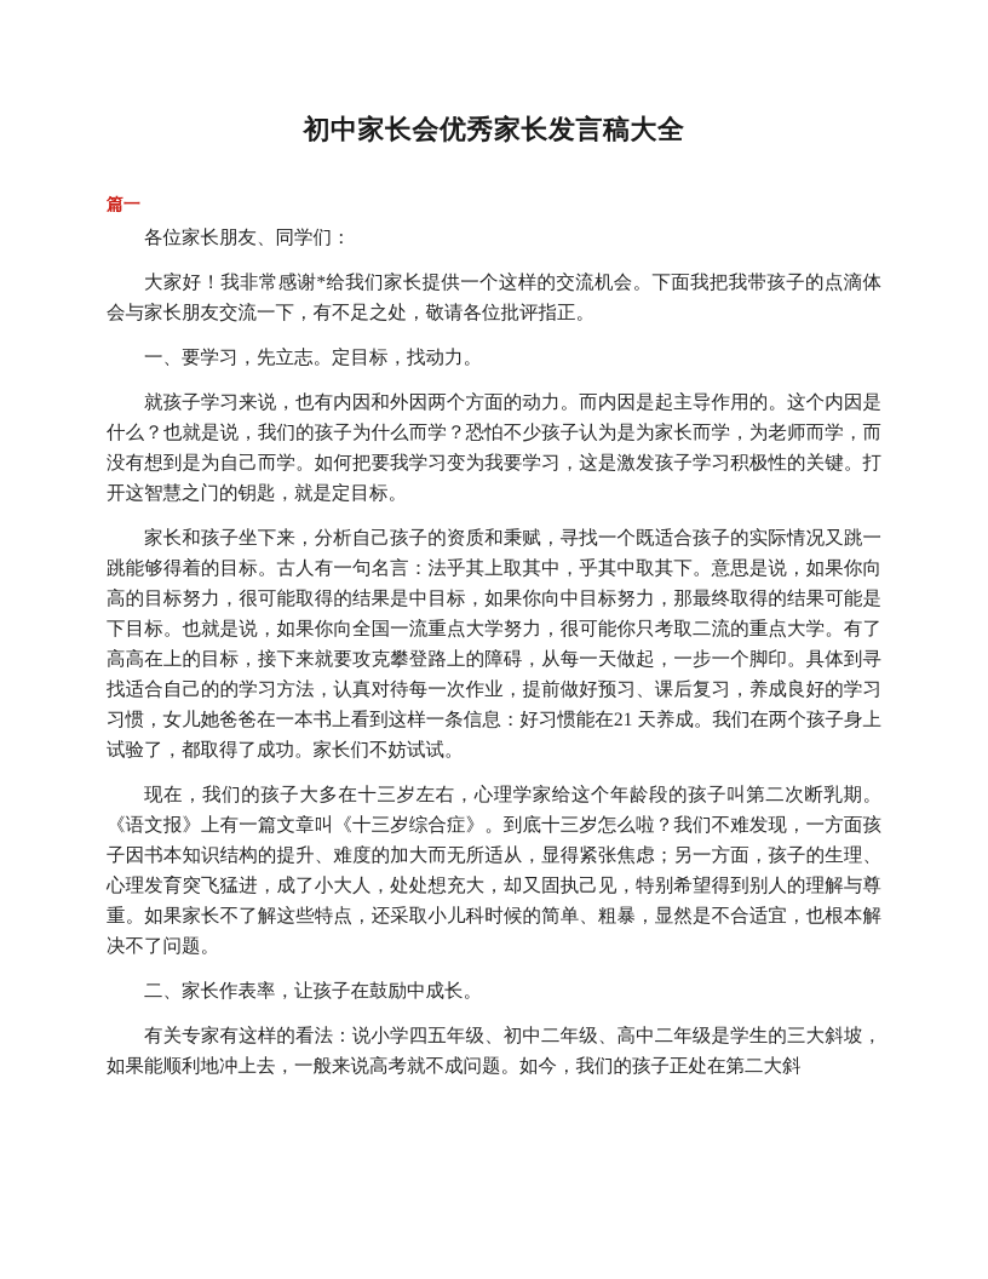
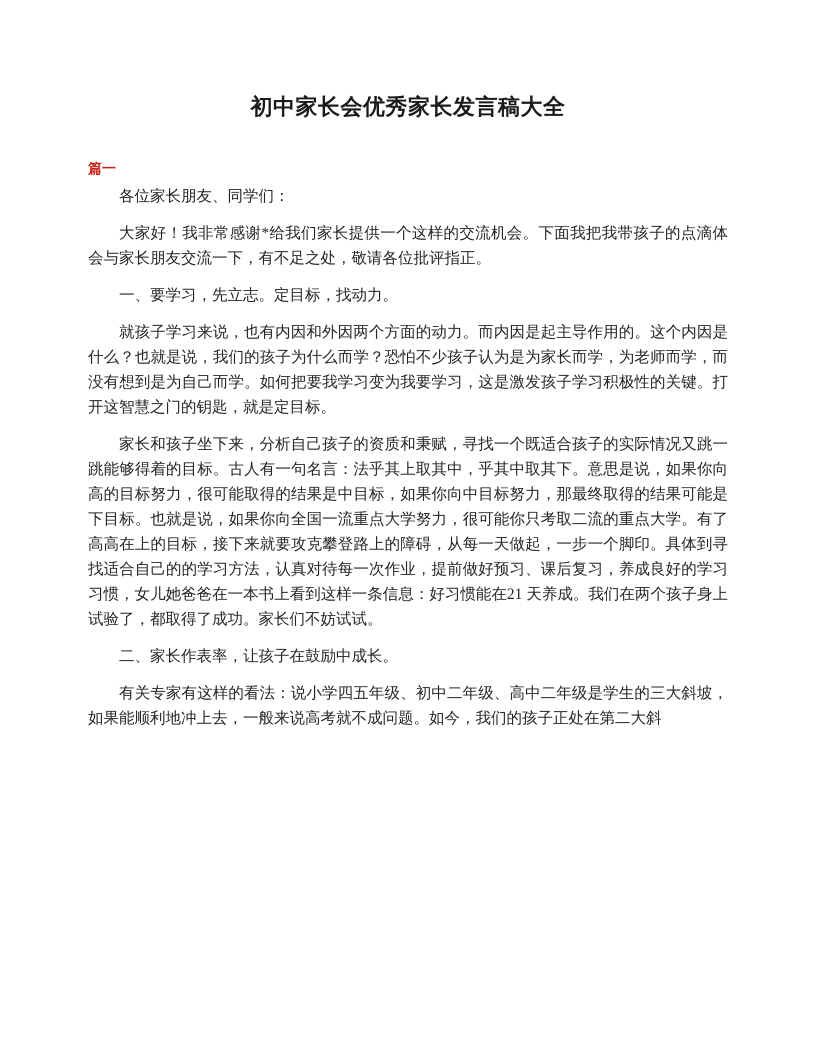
  初中家长会优秀家长发言稿大全
  篇一
  各位家长朋友、同学们：
  大家好！我非常感谢*给我们家长提供一个这样的交流机会。下面我把我带孩子的点滴体会与家长朋友交流一下，有不足之处，敬请各位批评指正。
  一、要学习，先立志。定目标，找动力。
  就孩子学习来说，也有内因和外因两个方面的动力。而内因是起主导作用的。这个内因是什么？也就是说，我们的孩子为什么而学？恐怕不少孩子认为是为家长而学，为老师而学，而没有想到是为自己而学。如何把要我学习变为我要学习，这是激发孩子学习积极性的关键。打开这智慧之门的钥匙，就是定目标。
  家长和孩子坐下来，分析自己孩子的资质和秉赋，寻找一个既适合孩子的实际情况又跳一跳能够得着的目标。古人有一句名言：法乎其上取其中，乎其中取其下。意思是说，如果你向高的目标努力，很可能取得的结果是中目标，如果你向中目标努力，那最终取得的结果可能是下目标。也就是说，如果你向全国一流重点大学努力，很可能你只考取二流的重点大学。有了高高在上的目标，接下来就要攻克攀登路上的障碍，从每一天做起，一步一个脚印。具体到寻找适合自己的的学习方法，认真对待每一次作业，提前做好预习、课后复习，养成良好的学习习惯，女儿她爸爸在一本书上看到这样一条信息：好习惯能在21 天养成。我们在两个孩子身上试验了，都取得了成功。家长们不妨试试。
- 现在，我们的孩子大多在十三岁左右，心理学家给这个年龄段的孩子叫第二次断乳期。《语文报》上有一篇文章叫《十三岁综合症》。到底十三岁怎么啦？我们不难发现，一方面孩子因书本知识结构的提升、难度的加大而无所适从，显得紧张焦虑；另一方面，孩子的生理、心理发育突飞猛进，成了小大人，处处想充大，却又固执己见，特别希望得到别人的理解与尊重。如果家长不了解这些特点，还采取小儿科时候的简单、粗暴，显然是不合适宜，也根本解决不了问题。
  二、家长作表率，让孩子在鼓励中成长。
  有关专家有这样的看法：说小学四五年级、初中二年级、高中二年级是学生的三大斜坡，如果能顺利地冲上去，一般来说高考就不成问题。如今，我们的孩子正处在第二大斜
